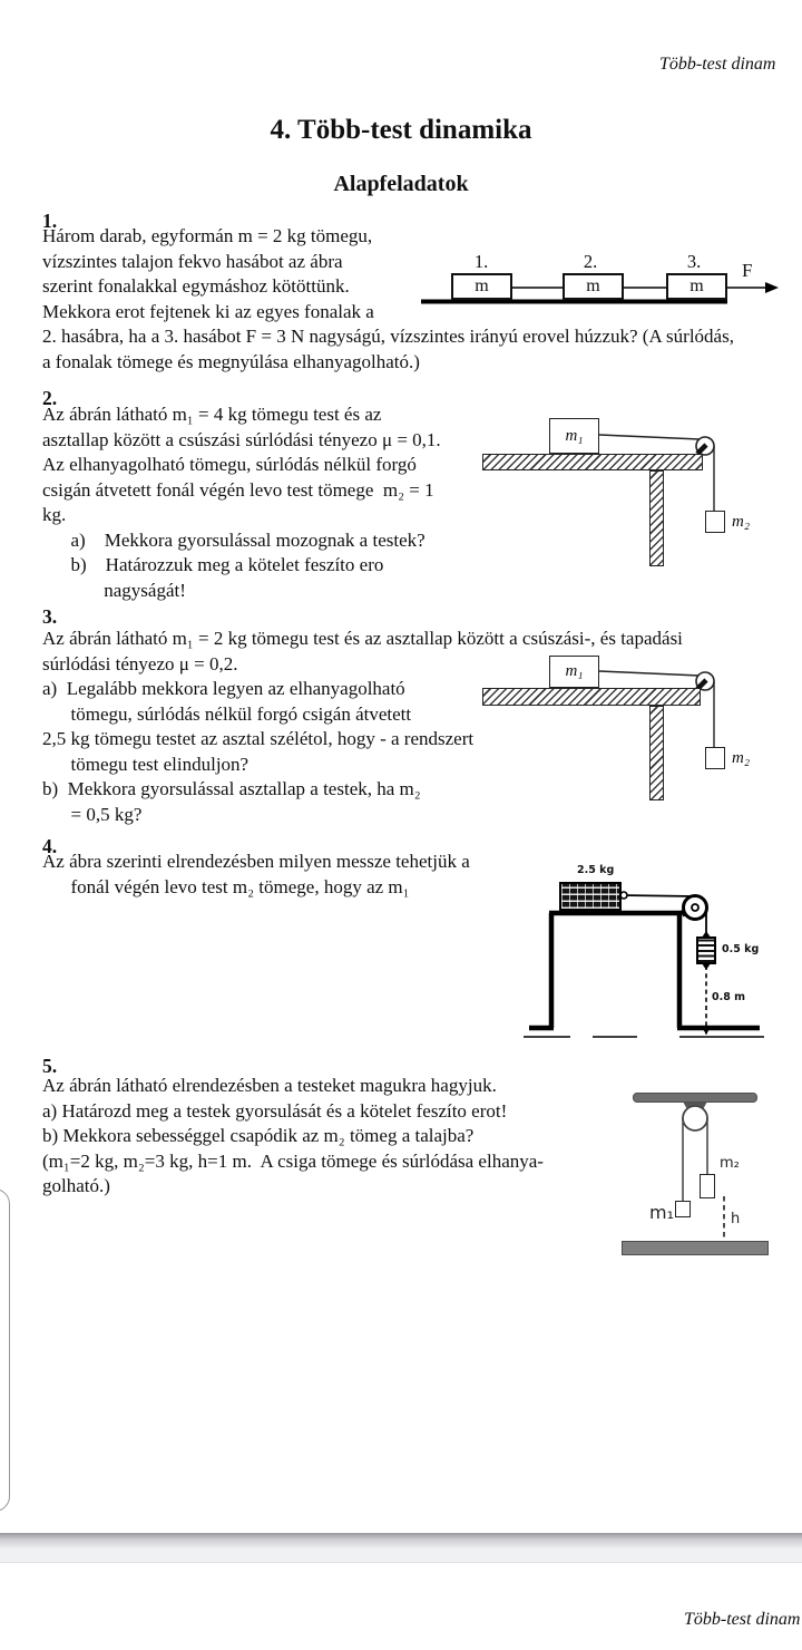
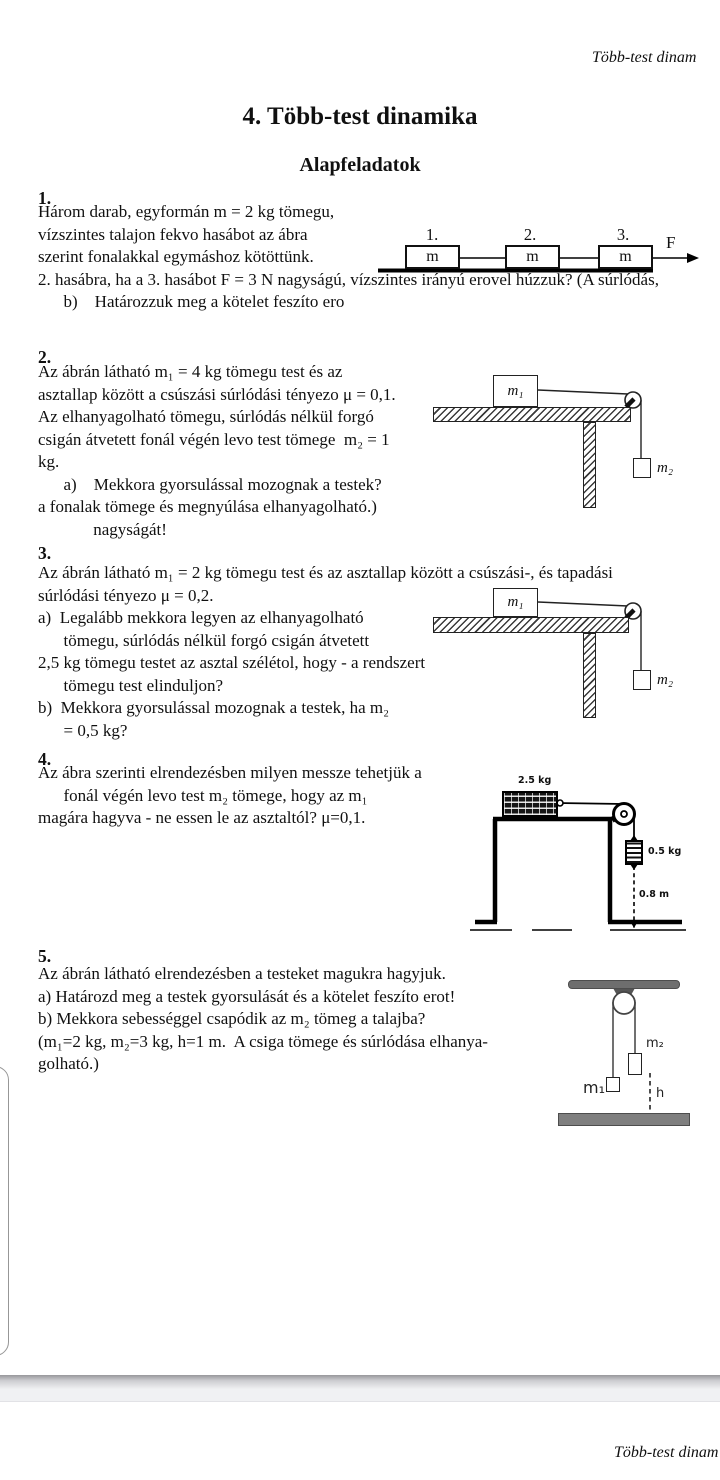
  Több-test dinam
  4. Több-test dinamika
  Alapfeladatok
  1.
  Három darab, egyformán m = 2 kg tömegu,
  vízszintes talajon fekvo hasábot az ábra
  szerint fonalakkal egymáshoz kötöttünk.
- Mekkora erot fejtenek ki az egyes fonalak a
  2. hasábra, ha a 3. hasábot F = 3 N nagyságú, vízszintes irányú erovel húzzuk? (A súrlódás,
- a fonalak tömege és megnyúlása elhanyagolható.)
+ b) Határozzuk meg a kötelet feszíto ero
  1.
  2.
  3.
  m
  m
  m
  F
  2.
  Az ábrán látható m₁ = 4 kg tömegu test és az
  asztallap között a csúszási súrlódási tényezo μ = 0,1.
  Az elhanyagolható tömegu, súrlódás nélkül forgó
  csigán átvetett fonál végén levo test tömege m₂ = 1
  kg.
  a) Mekkora gyorsulással mozognak a testek?
- b) Határozzuk meg a kötelet feszíto ero
+ a fonalak tömege és megnyúlása elhanyagolható.)
  nagyságát!
  m₁
  m₂
  3.
  Az ábrán látható m₁ = 2 kg tömegu test és az asztallap között a csúszási-, és tapadási
  súrlódási tényezo μ = 0,2.
  a) Legalább mekkora legyen az elhanyagolható
  tömegu, súrlódás nélkül forgó csigán átvetett
  2,5 kg tömegu testet az asztal szélétol, hogy - a rendszert
  tömegu test elinduljon?
- b) Mekkora gyorsulással asztallap a testek, ha m₂
+ b) Mekkora gyorsulással mozognak a testek, ha m₂
  = 0,5 kg?
  m₁
  m₂
  4.
  Az ábra szerinti elrendezésben milyen messze tehetjük a
  fonál végén levo test m₂ tömege, hogy az m₁
+ magára hagyva - ne essen le az asztaltól? μ=0,1.
  2.5 kg
  0.5 kg
  0.8 m
  5.
  Az ábrán látható elrendezésben a testeket magukra hagyjuk.
  a) Határozd meg a testek gyorsulását és a kötelet feszíto erot!
  b) Mekkora sebességgel csapódik az m₂ tömeg a talajba?
  (m₁=2 kg, m₂=3 kg, h=1 m. A csiga tömege és súrlódása elhanya-
  golható.)
  m₁
  m₂
  h
  Több-test dinam
